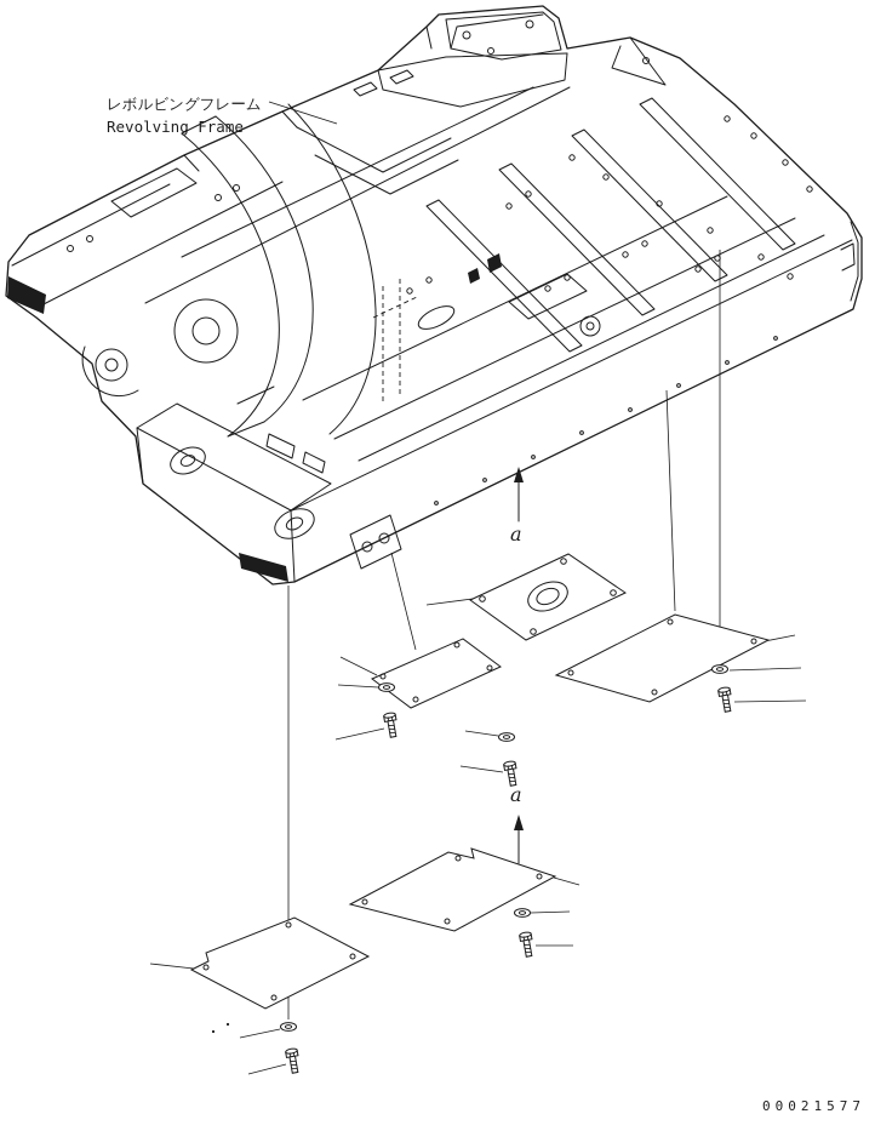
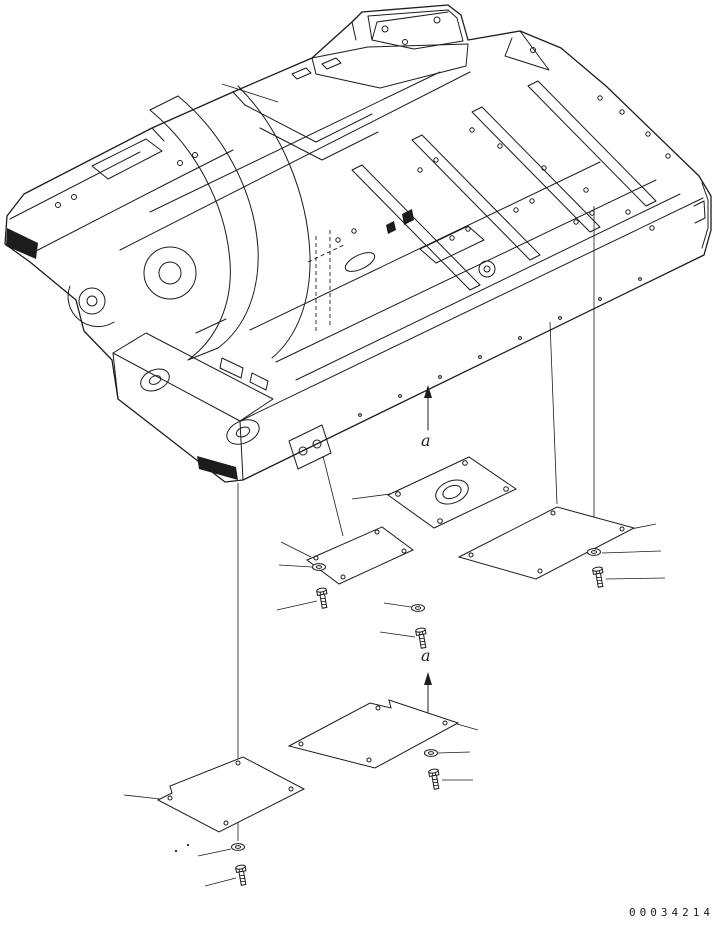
- レボルビングフレーム
- Revolving Frame
  a
  a
- 00021577
+ 00034214
